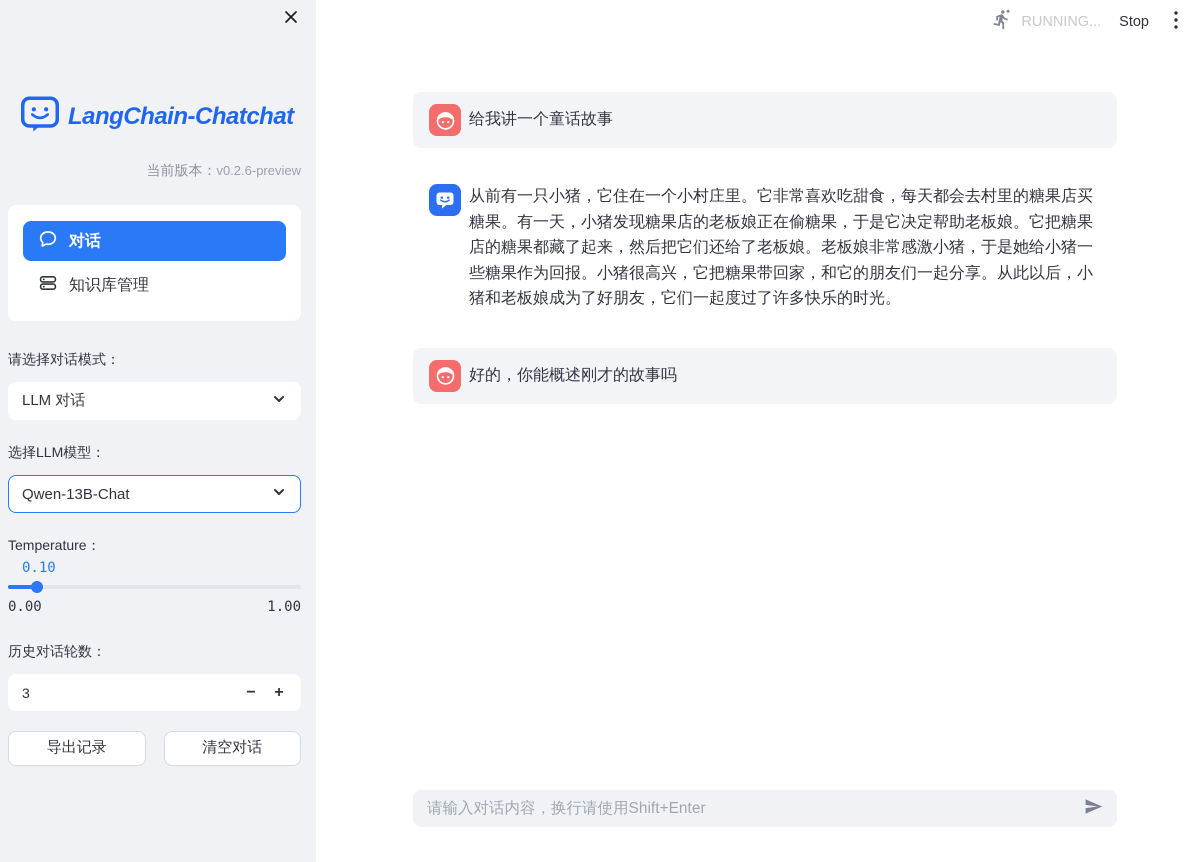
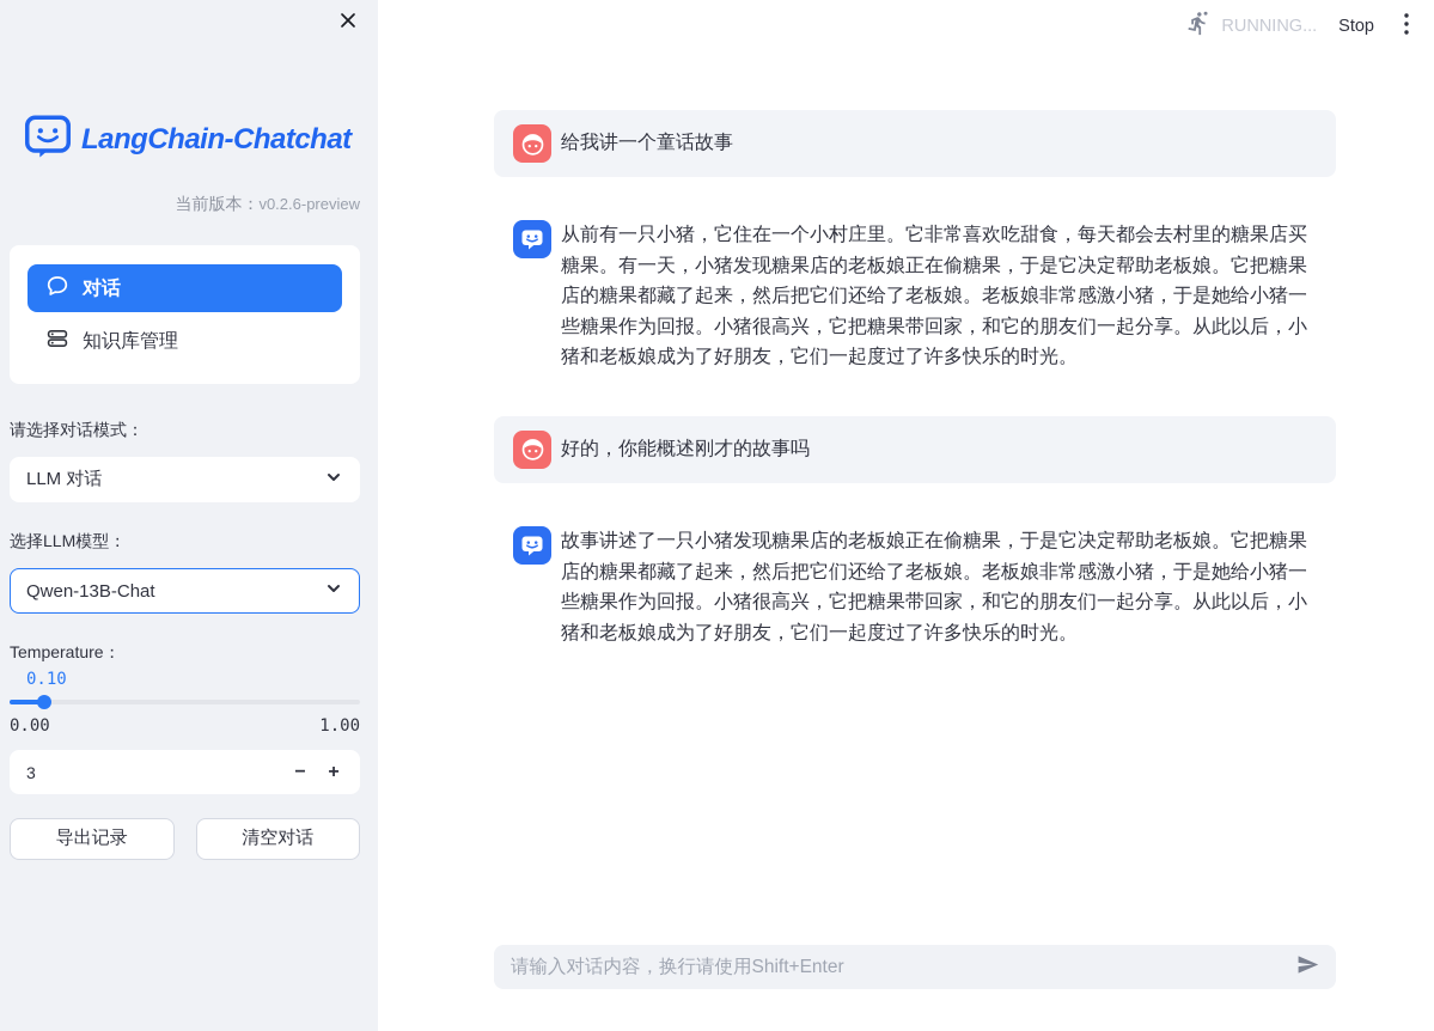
  LangChain-Chatchat
  当前版本：v0.2.6-preview
  对话
  知识库管理
  请选择对话模式：
  LLM 对话
  选择LLM模型：
  Qwen-13B-Chat
  Temperature：
  0.10
  0.00
  1.00
- 历史对话轮数：
  3
  −
  +
  导出记录
  清空对话
  RUNNING...
  Stop
  给我讲一个童话故事
  从前有一只小猪，它住在一个小村庄里。它非常喜欢吃甜食，每天都会去村里的糖果店买糖果。有一天，小猪发现糖果店的老板娘正在偷糖果，于是它决定帮助老板娘。它把糖果店的糖果都藏了起来，然后把它们还给了老板娘。老板娘非常感激小猪，于是她给小猪一些糖果作为回报。小猪很高兴，它把糖果带回家，和它的朋友们一起分享。从此以后，小猪和老板娘成为了好朋友，它们一起度过了许多快乐的时光。
  好的，你能概述刚才的故事吗
+ 故事讲述了一只小猪发现糖果店的老板娘正在偷糖果，于是它决定帮助老板娘。它把糖果店的糖果都藏了起来，然后把它们还给了老板娘。老板娘非常感激小猪，于是她给小猪一些糖果作为回报。小猪很高兴，它把糖果带回家，和它的朋友们一起分享。从此以后，小猪和老板娘成为了好朋友，它们一起度过了许多快乐的时光。
  请输入对话内容，换行请使用Shift+Enter
